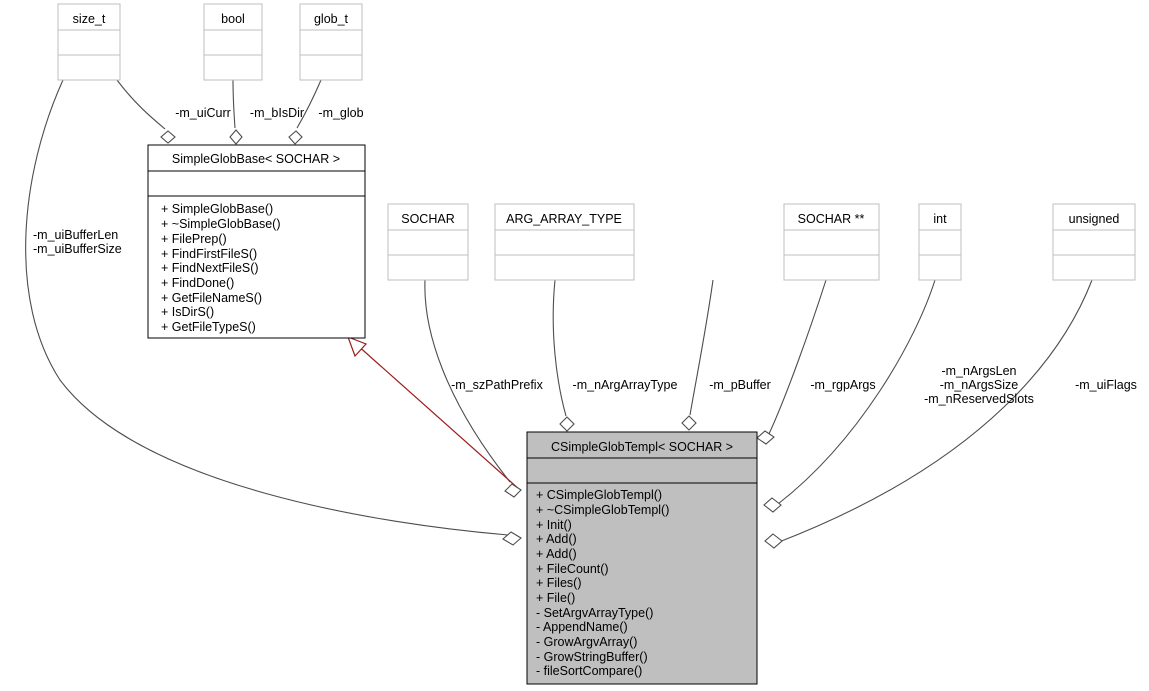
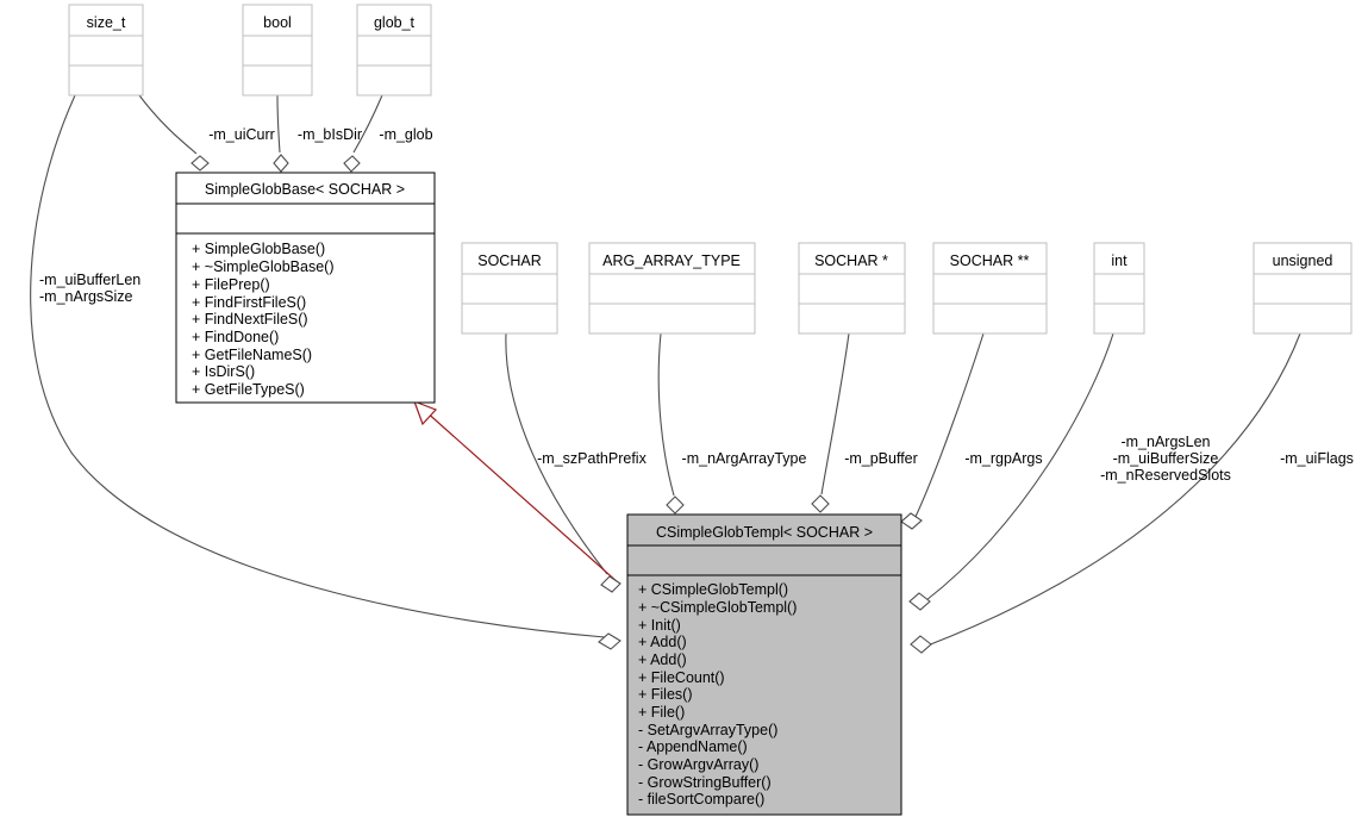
  size_t
  bool
  glob_t
  SimpleGlobBase< SOCHAR >
  + SimpleGlobBase()
  + ~SimpleGlobBase()
  + FilePrep()
  + FindFirstFileS()
  + FindNextFileS()
  + FindDone()
  + GetFileNameS()
  + IsDirS()
  + GetFileTypeS()
  SOCHAR
  ARG_ARRAY_TYPE
+ SOCHAR *
  SOCHAR **
  int
  unsigned
  CSimpleGlobTempl< SOCHAR >
  + CSimpleGlobTempl()
  + ~CSimpleGlobTempl()
  + Init()
  + Add()
  + Add()
  + FileCount()
  + Files()
  + File()
  - SetArgvArrayType()
  - AppendName()
  - GrowArgvArray()
  - GrowStringBuffer()
  - fileSortCompare()
  -m_uiCurr
  -m_bIsDir
  -m_glob
  -m_uiBufferLen
- -m_uiBufferSize
+ -m_nArgsSize
  -m_szPathPrefix
  -m_nArgArrayType
  -m_pBuffer
  -m_rgpArgs
  -m_nArgsLen
- -m_nArgsSize
+ -m_uiBufferSize
  -m_nReservedSlots
  -m_uiFlags
